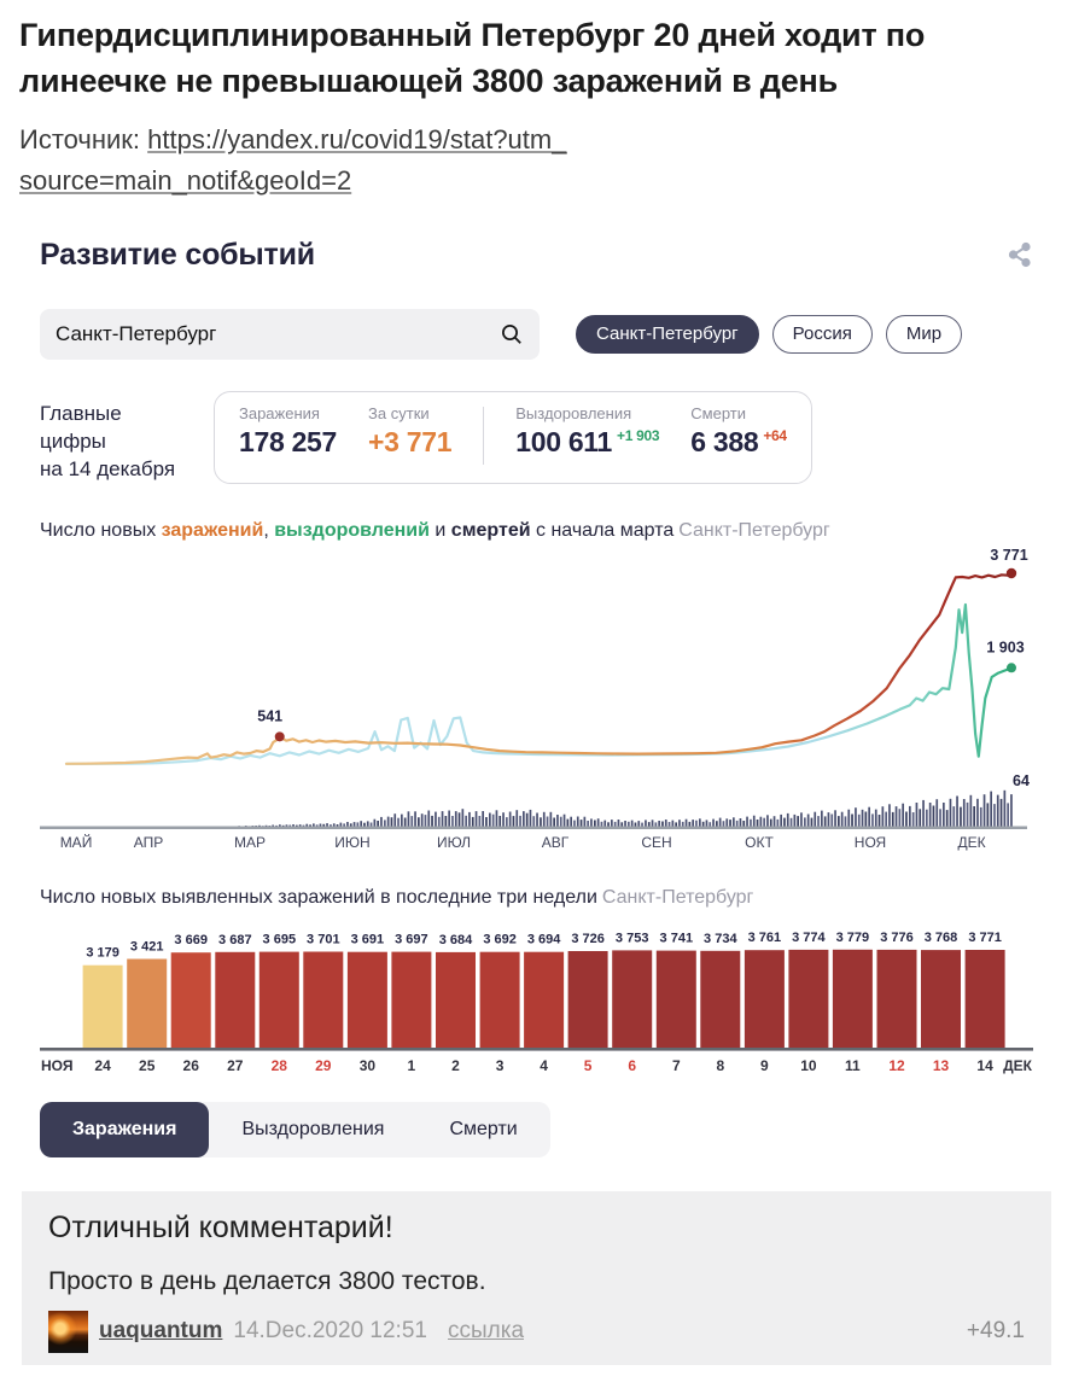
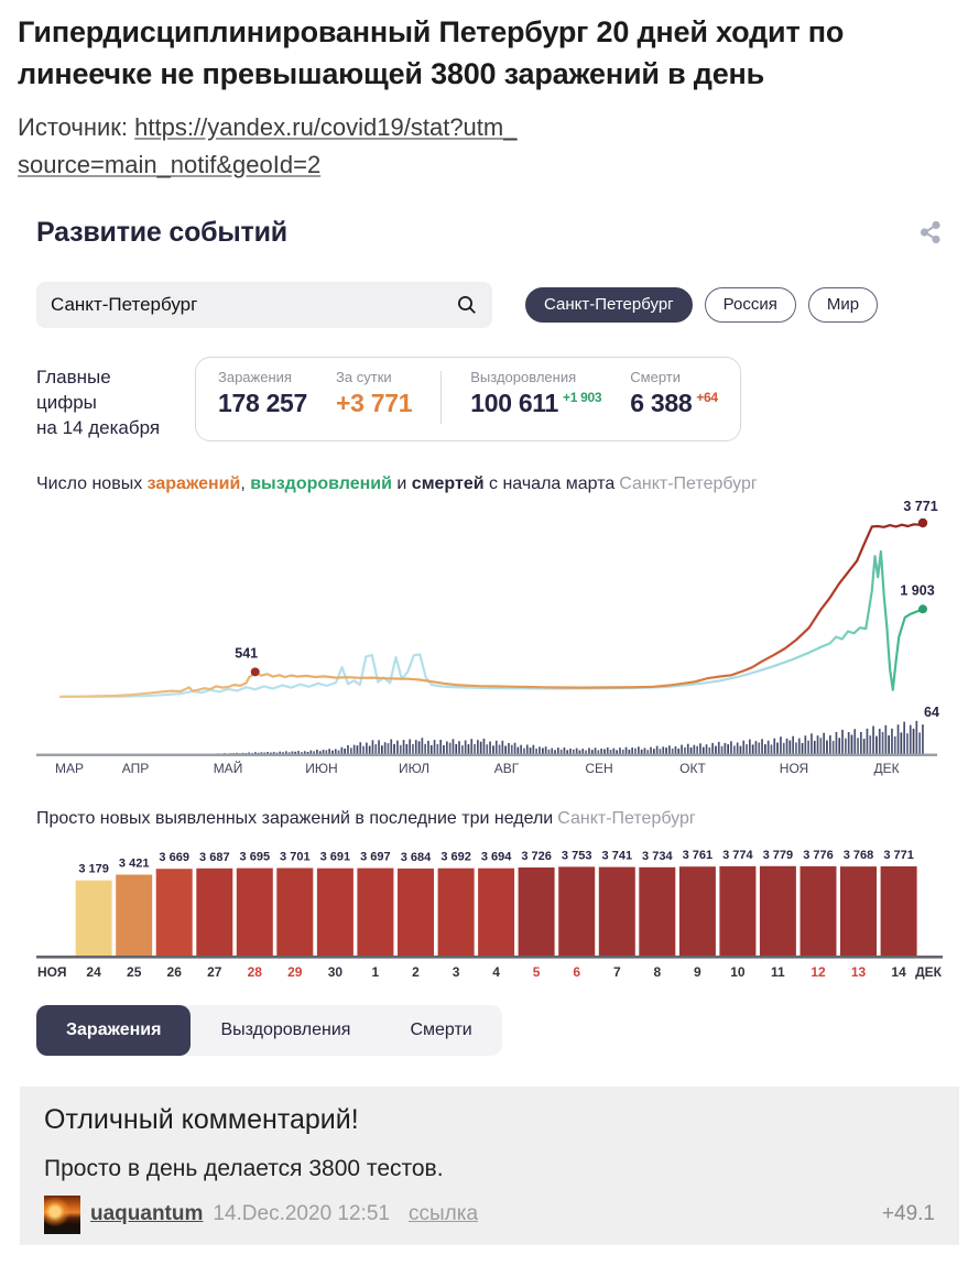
  Гипердисциплинированный Петербург 20 дней ходит по линеечке не превышающей 3800 заражений в день
  Источник: https://yandex.ru/covid19/stat?utm_source=main_notif&geoId=2
  Развитие событий
  Санкт-Петербург
  Санкт-Петербург
  Россия
  Мир
  Главные цифры
  на 14 декабря
  Заражения
  178 257
  За сутки
  +3 771
  Выздоровления
  100 611 +1 903
  Смерти
  6 388 +64
  Число новых заражений, выздоровлений и смертей с начала марта Санкт-Петербург
- МАЙ
+ МАР
  АПР
- МАР
+ МАЙ
  ИЮН
  ИЮЛ
  АВГ
  СЕН
  ОКТ
  НОЯ
  ДЕК
  3 771
  541
  1 903
  64
- Число новых выявленных заражений в последние три недели Санкт-Петербург
+ Просто новых выявленных заражений в последние три недели Санкт-Петербург
  3 179
  3 421
  3 669
  3 687
  3 695
  3 701
  3 691
  3 697
  3 684
  3 692
  3 694
  3 726
  3 753
  3 741
  3 734
  3 761
  3 774
  3 779
  3 776
  3 768
  3 771
  24
  25
  26
  27
  28
  29
  30
  1
  2
  3
  4
  5
  6
  7
  8
  9
  10
  11
  12
  13
  14
  НОЯ
  ДЕК
  Заражения
  Выздоровления
  Смерти
  Отличный комментарий!
  Просто в день делается 3800 тестов.
  uaquantum
  14.Dec.2020 12:51
  ссылка
  +49.1
